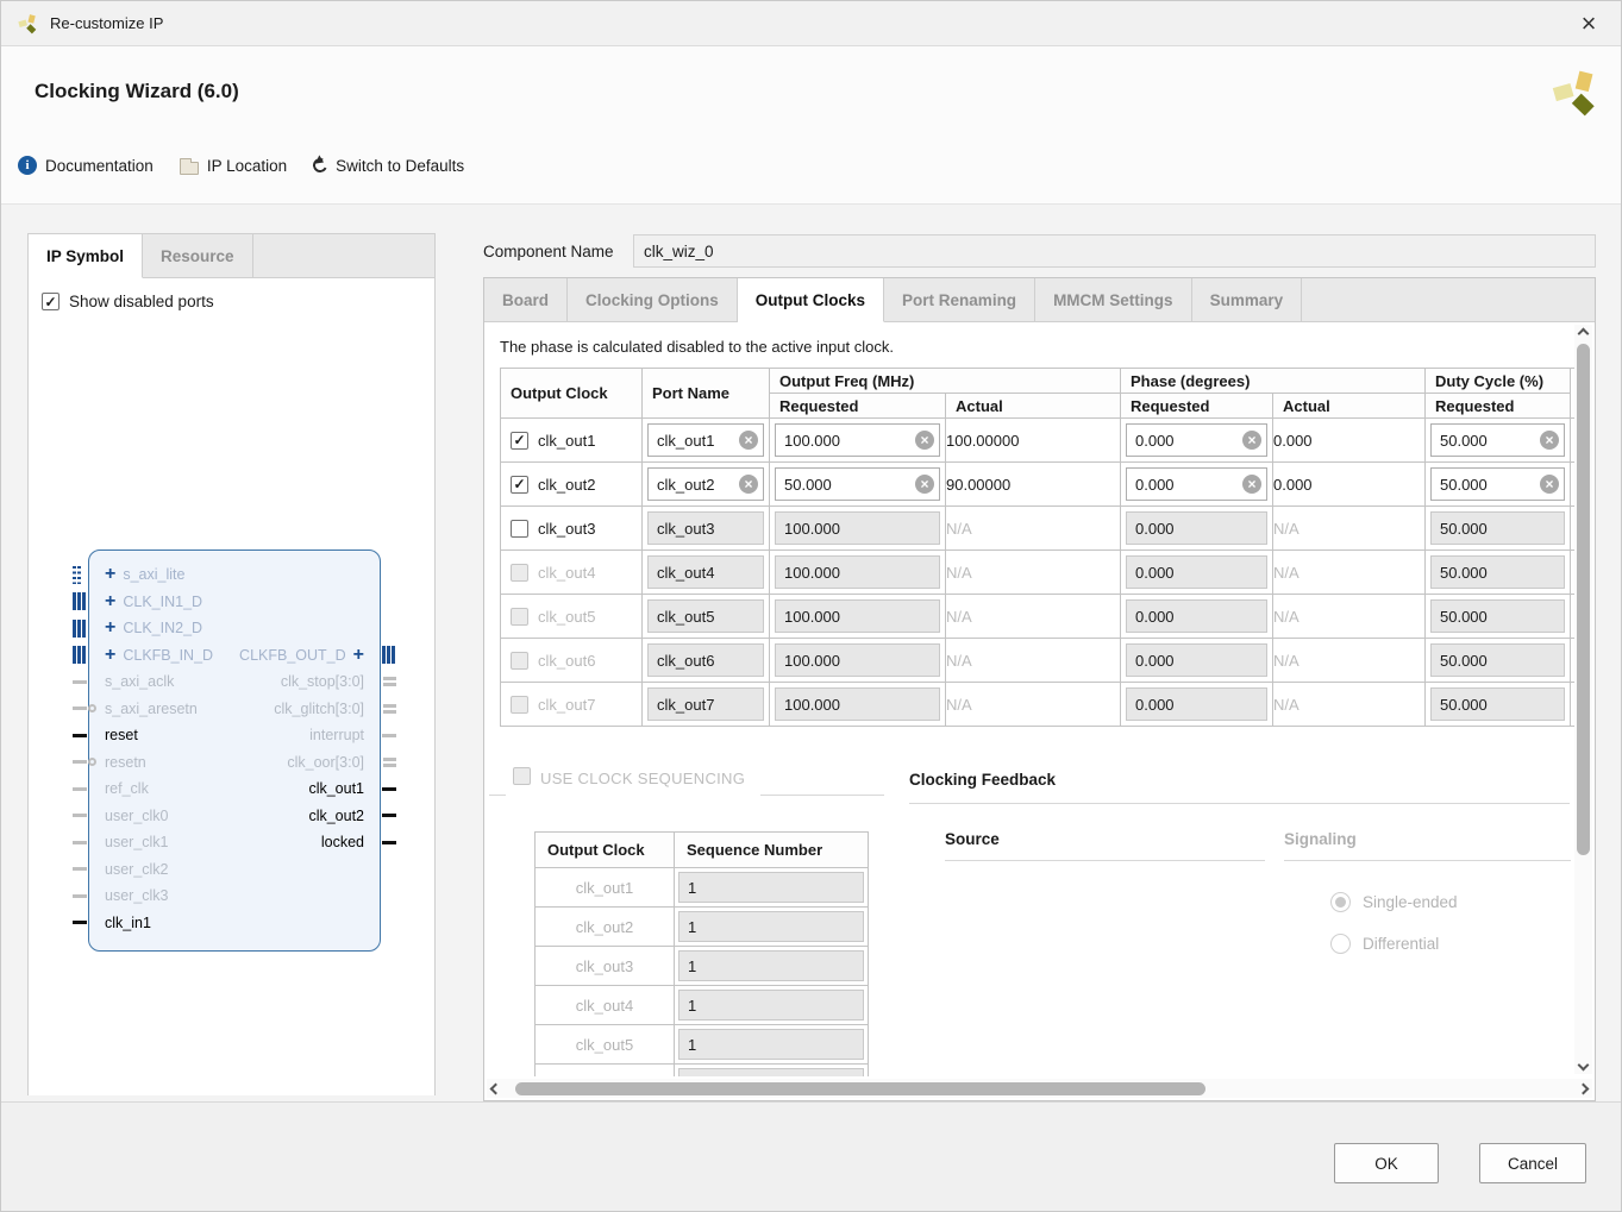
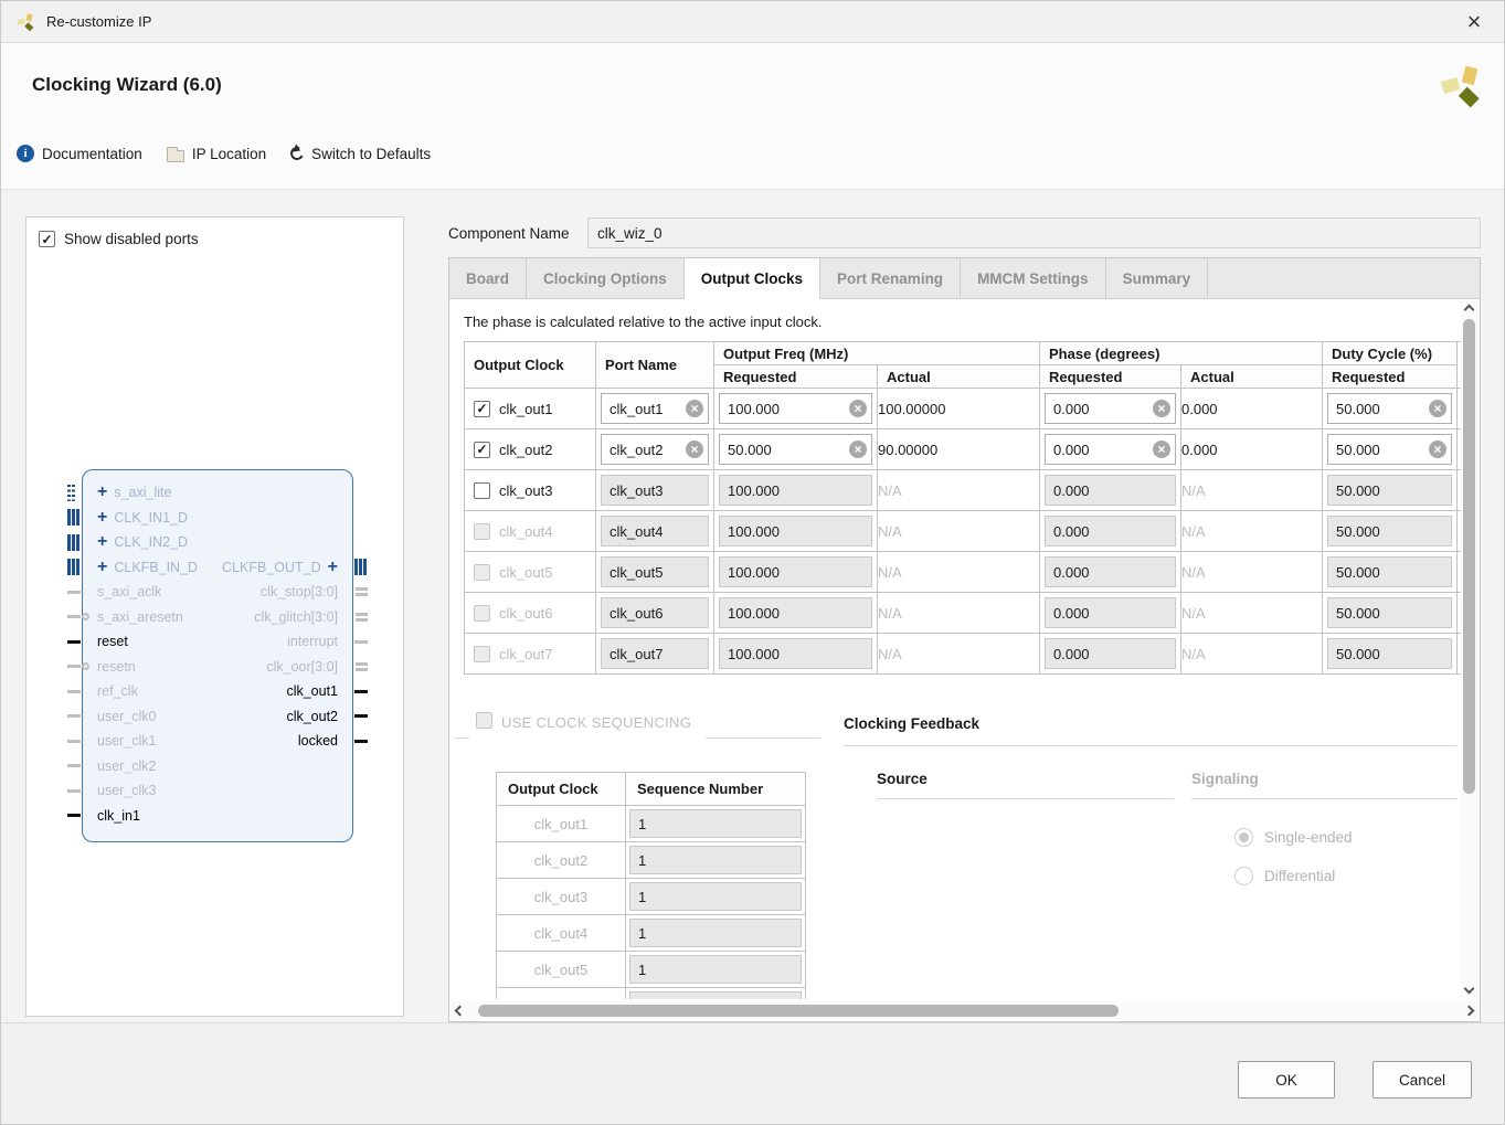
  Re-customize IP
  ×
  Clocking Wizard (6.0)
  Documentation
  IP Location
  Switch to Defaults
- IP Symbol
- Resource
  Show disabled ports
  +
  s_axi_lite
  +
  CLK_IN1_D
  +
  CLK_IN2_D
  +
  CLKFB_IN_D
  s_axi_aclk
  s_axi_aresetn
  reset
  resetn
  ref_clk
  user_clk0
  user_clk1
  user_clk2
  user_clk3
  clk_in1
  CLKFB_OUT_D
  +
  clk_stop[3:0]
  clk_glitch[3:0]
  interrupt
  clk_oor[3:0]
  clk_out1
  clk_out2
  locked
  Component Name
  clk_wiz_0
  Board
  Clocking Options
  Output Clocks
  Port Renaming
  MMCM Settings
  Summary
- The phase is calculated disabled to the active input clock.
+ The phase is calculated relative to the active input clock.
  Output Clock	Port Name	Output Freq (MHz)	Phase (degrees)	Duty Cycle (%)
  Requested	Actual	Requested	Actual	Requested
  clk_out1	clk_out1	100.000	100.00000	0.000	0.000	50.000
  clk_out2	clk_out2	50.000	90.00000	0.000	0.000	50.000
  clk_out3	clk_out3	100.000	N/A	0.000	N/A	50.000
  clk_out4	clk_out4	100.000	N/A	0.000	N/A	50.000
  clk_out5	clk_out5	100.000	N/A	0.000	N/A	50.000
  clk_out6	clk_out6	100.000	N/A	0.000	N/A	50.000
  clk_out7	clk_out7	100.000	N/A	0.000	N/A	50.000
  USE CLOCK SEQUENCING
  Output Clock	Sequence Number
  clk_out1	1
  clk_out2	1
  clk_out3	1
  clk_out4	1
  clk_out5	1
  Clocking Feedback
  Source
  Signaling
  Single-ended
  Differential
  OK
  Cancel
